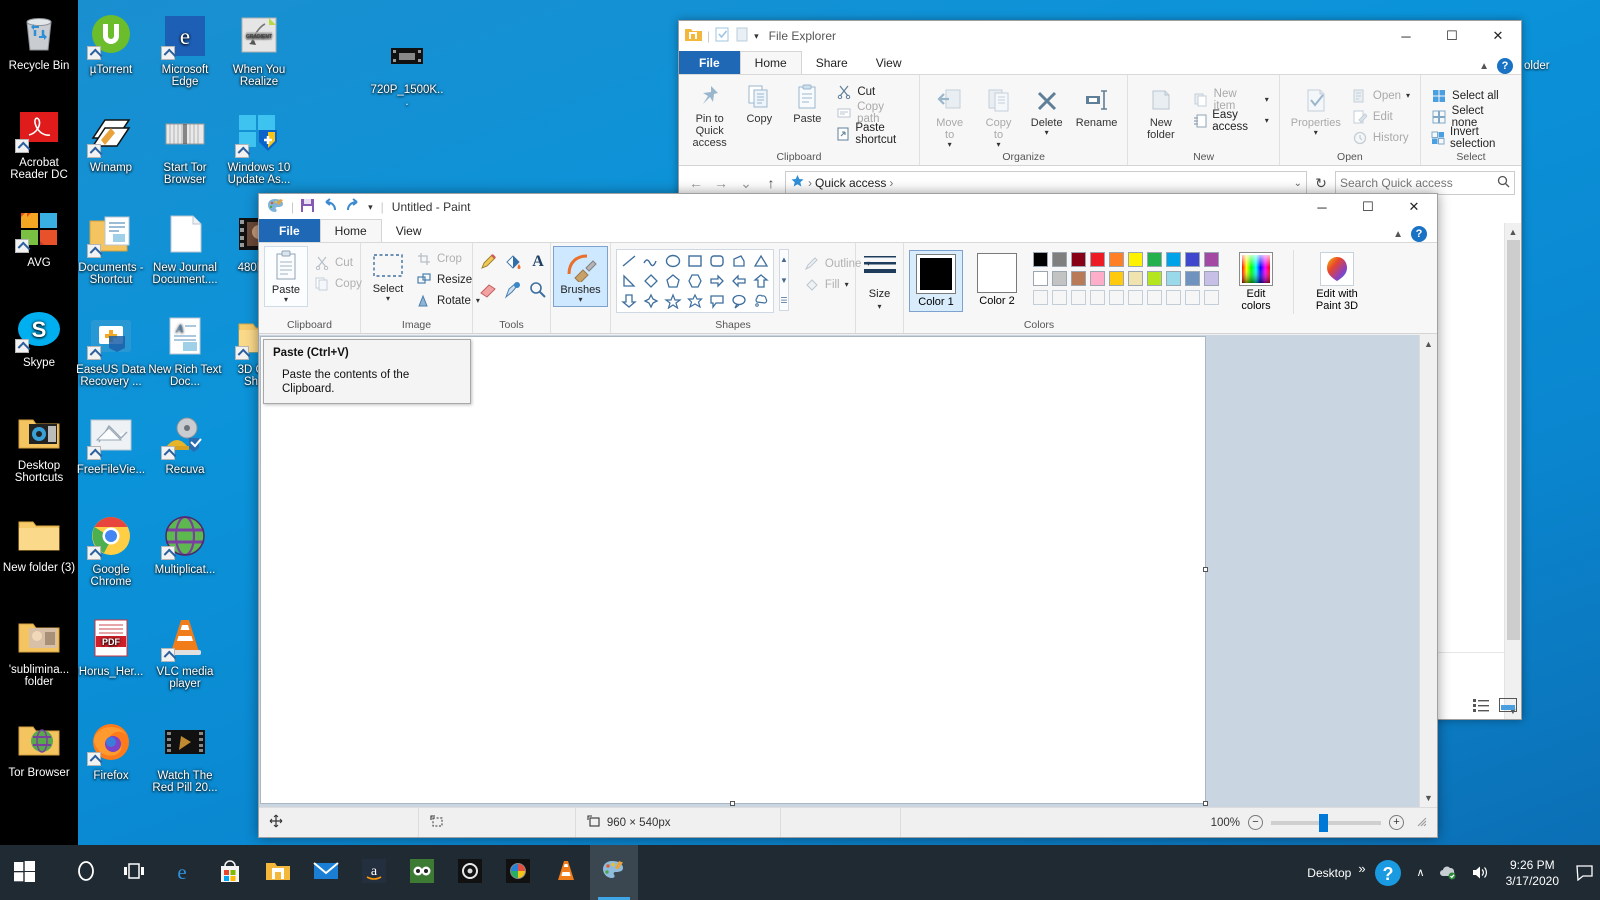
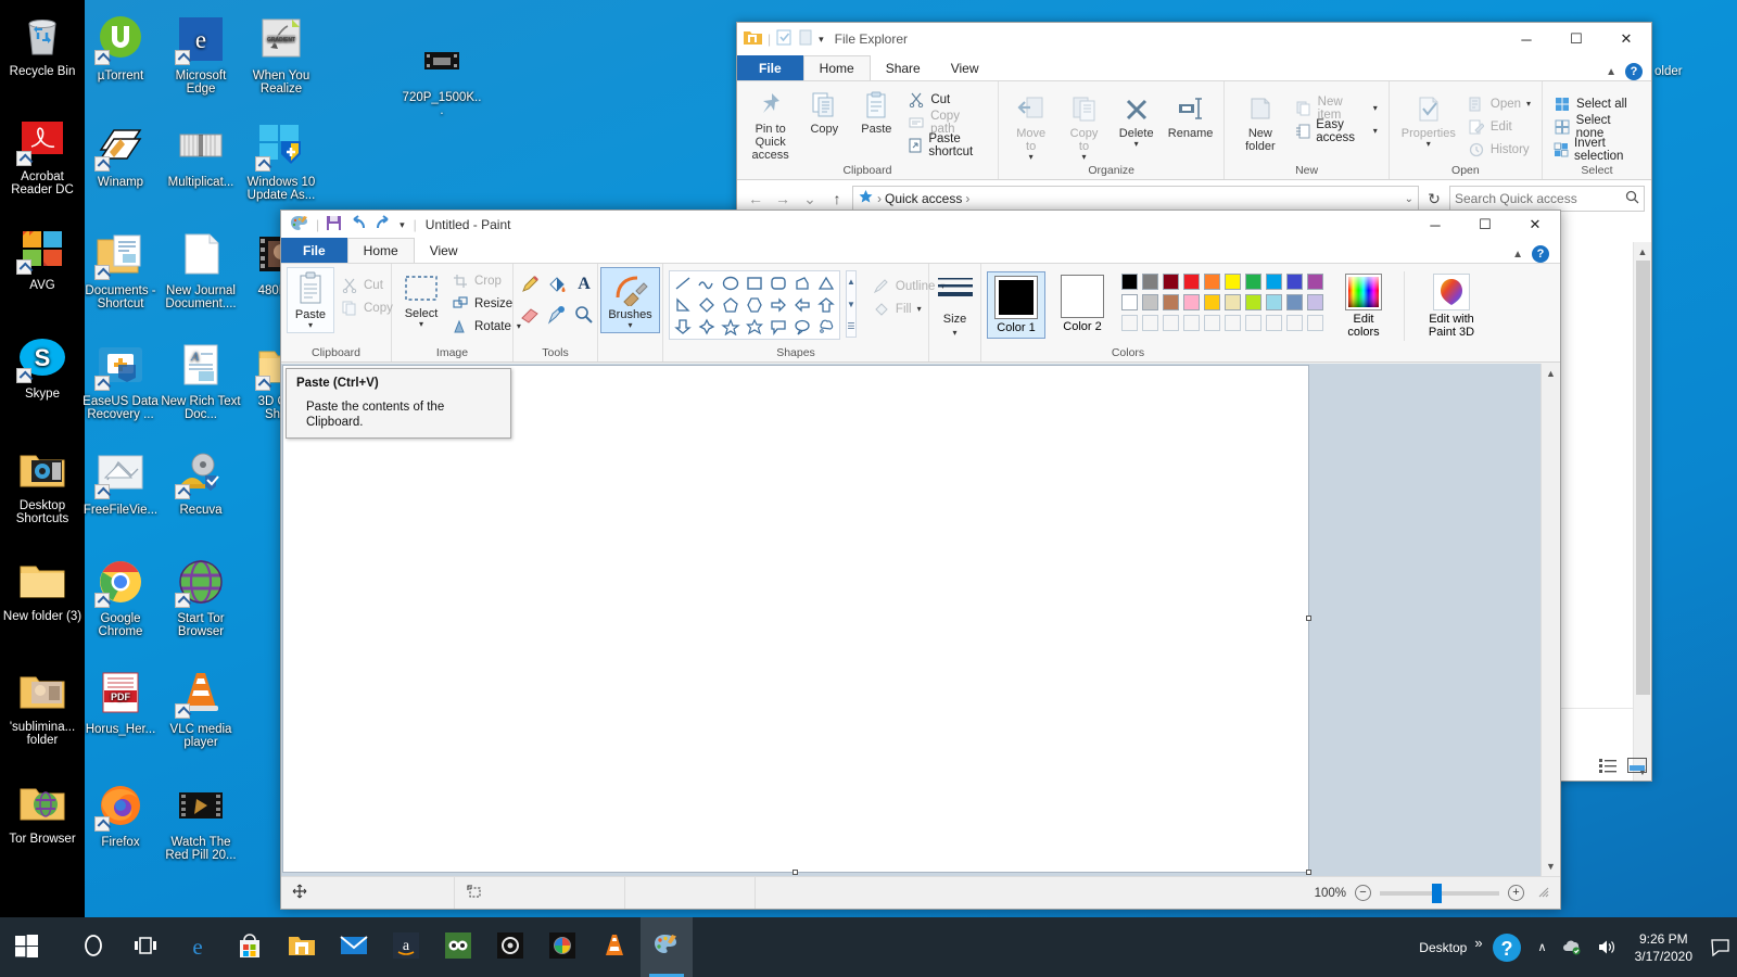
  older
  Recycle Bin
  Acrobat Reader DC
  AVG
  S
  Skype
  Desktop Shortcuts
  New folder (3)
  'sublimina... folder
  Tor Browser
  µTorrent
  Winamp
  Documents - Shortcut
  EaseUS Data Recovery ...
  FreeFileVie...
  Google Chrome
  PDF
  Horus_Her...
  Firefox
  e
  Microsoft Edge
- Start Tor Browser
+ Multiplicat...
  New Journal Document....
  A
  New Rich Text Doc...
  Recuva
- Multiplicat...
+ Start Tor Browser
  VLC media player
  Watch The Red Pill 20...
  720P_1500K...
  When You Realize
  Windows 10 Update As...
  |
  ▾
  File Explorer
  ─
  ☐
  ✕
  File
  Home
  Share
  View
  ▲
  ?
  Pin to Quick access
  Copy
  Paste
  Cut
  Copy path
  Paste shortcut
  Clipboard
  Move to
  ▾
  Copy to
  ▾
  Delete
  ▾
  Rename
  Organize
  New folder
  New item
  ▾
  Easy access
  ▾
  New
  Properties
  ▾
  Open
  ▾
  Edit
  History
  Open
  Select all
  Select none
  Invert selection
  Select
  ←
  →
  ⌄
  ↑
  ›
  Quick access
  ›
  ⌄
  ↻
  Search Quick access
  ▲
  ▼
  |
  ▾
  |
  Untitled - Paint
  ─
  ☐
  ✕
  File
  Home
  View
  ▲
  ?
  Paste
  ▾
  Cut
  Copy
  Clipboard
  Select
  ▾
  Crop
  Resize
  Rotate
  ▾
  Image
  A
  Tools
  Brushes
  ▾
  ▲
  ▼
  ☰
  Outline
  Fill
  ▾
  Shapes
  Size
  ▾
  Color 1
  Color 2
  Edit colors
  Edit with Paint 3D
  Colors
  ▲
  ▼
- 960 × 540px
  100%
  −
  +
  Paste (Ctrl+V)
  Paste the contents of the Clipboard.
  e
  a
  Desktop
  »
  ?
  ∧
  9:26 PM
  3/17/2020
